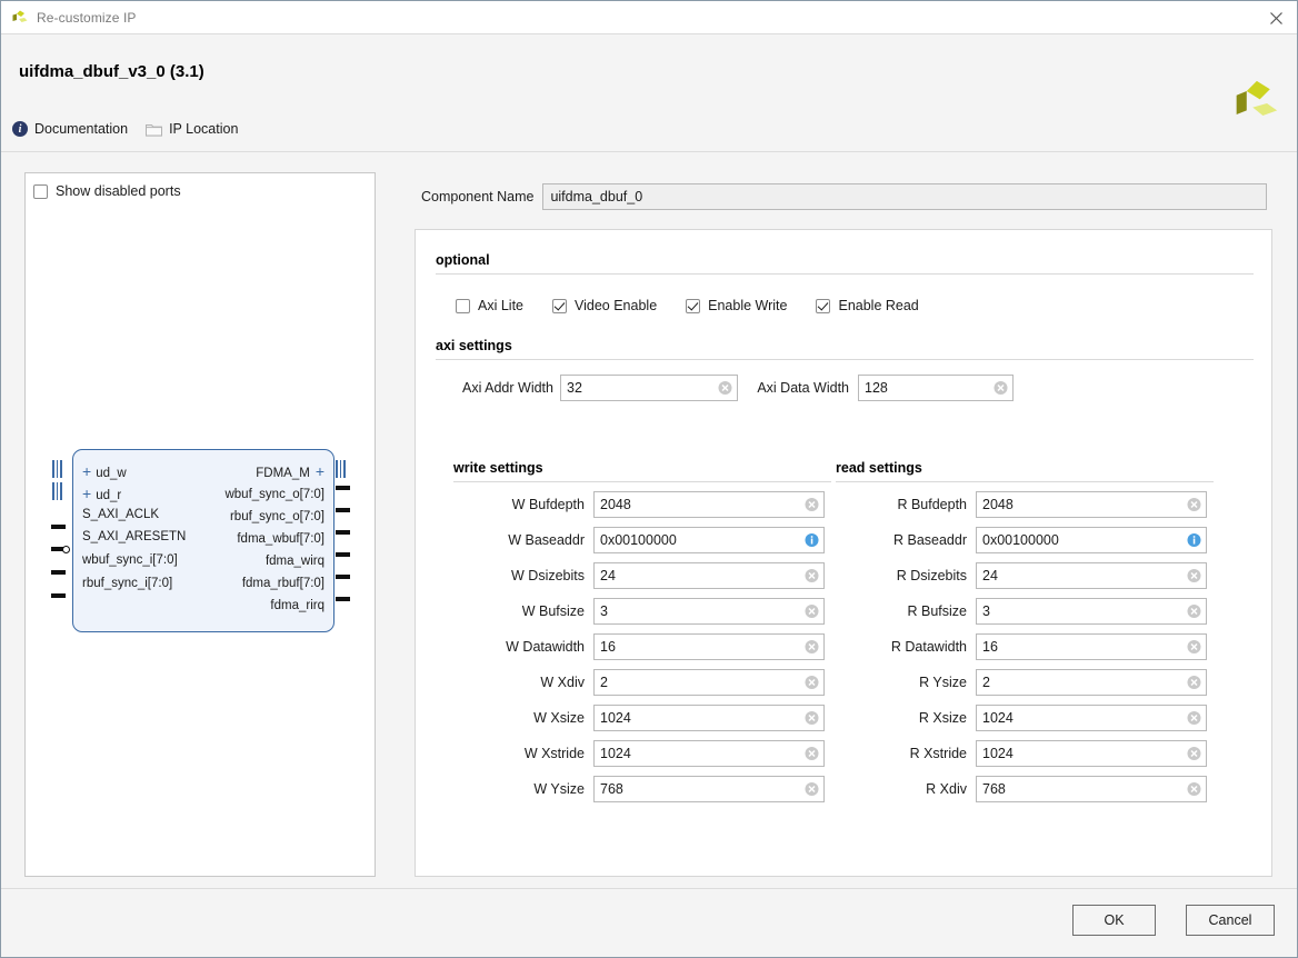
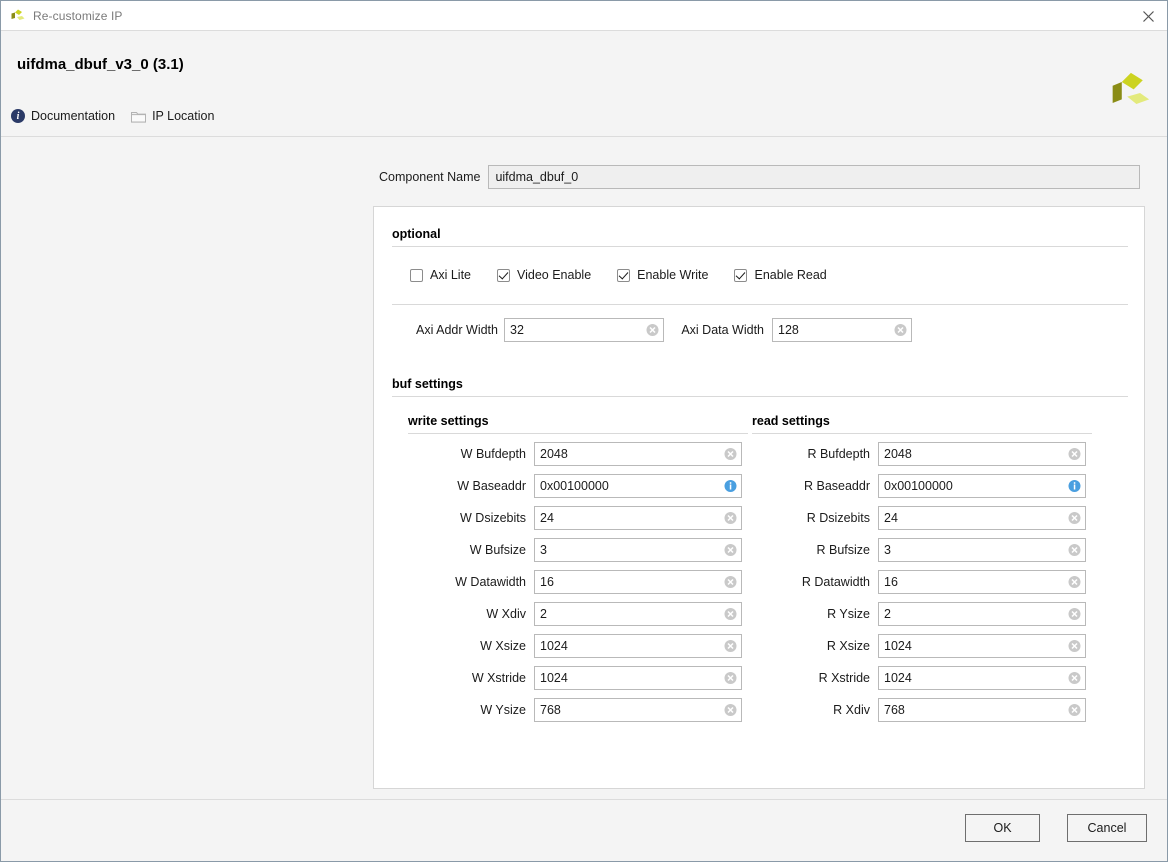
  Re-customize IP
  uifdma_dbuf_v3_0 (3.1)
  i
  Documentation
  IP Location
- Show disabled ports
- + ud_w
- + ud_r
- S_AXI_ACLK
- S_AXI_ARESETN
- wbuf_sync_i[7:0]
- rbuf_sync_i[7:0]
- FDMA_M +
- wbuf_sync_o[7:0]
- rbuf_sync_o[7:0]
- fdma_wbuf[7:0]
- fdma_wirq
- fdma_rbuf[7:0]
- fdma_rirq
  Component Name
  uifdma_dbuf_0
  optional
  Axi Lite
  Video Enable
  Enable Write
  Enable Read
- axi settings
  Axi Addr Width
  32
  Axi Data Width
  128
+ buf settings
  write settings
  W Bufdepth
  2048
  W Baseaddr
  0x00100000
  W Dsizebits
  24
  W Bufsize
  3
  W Datawidth
  16
  W Xdiv
  2
  W Xsize
  1024
  W Xstride
  1024
  W Ysize
  768
  read settings
  R Bufdepth
  2048
  R Baseaddr
  0x00100000
  R Dsizebits
  24
  R Bufsize
  3
  R Datawidth
  16
  R Ysize
  2
  R Xsize
  1024
  R Xstride
  1024
  R Xdiv
  768
  OK
  Cancel
